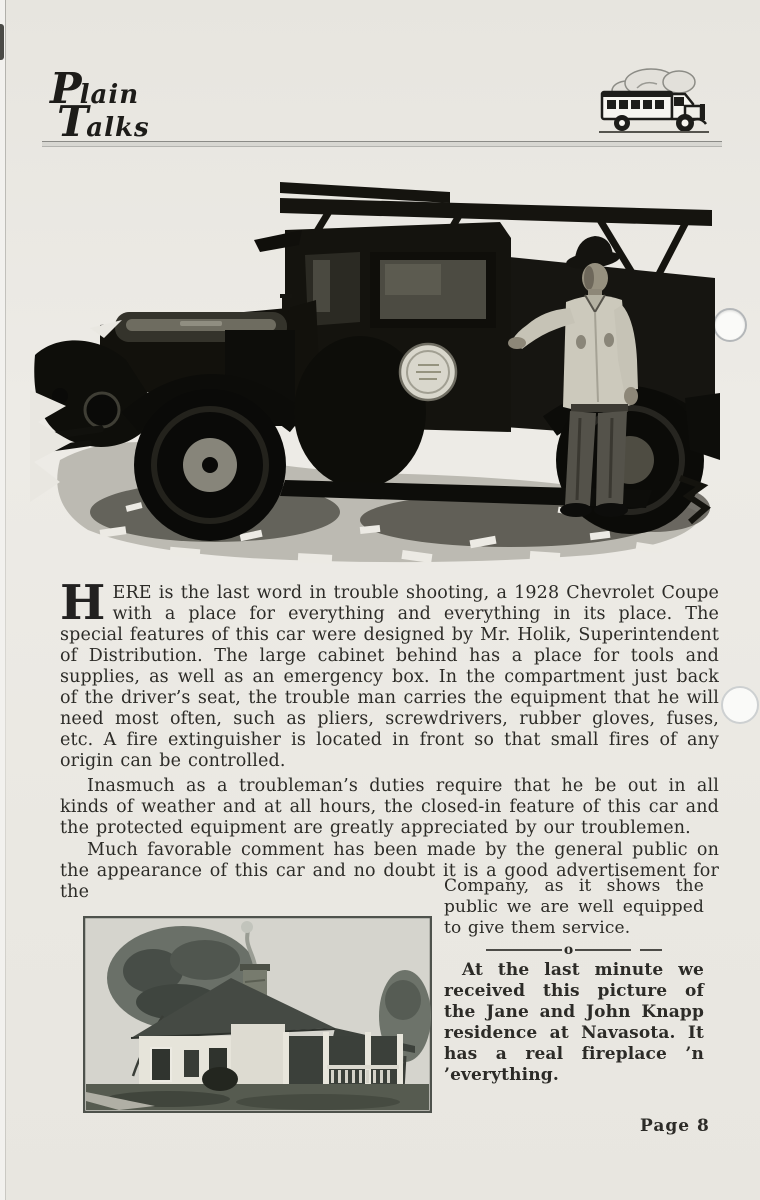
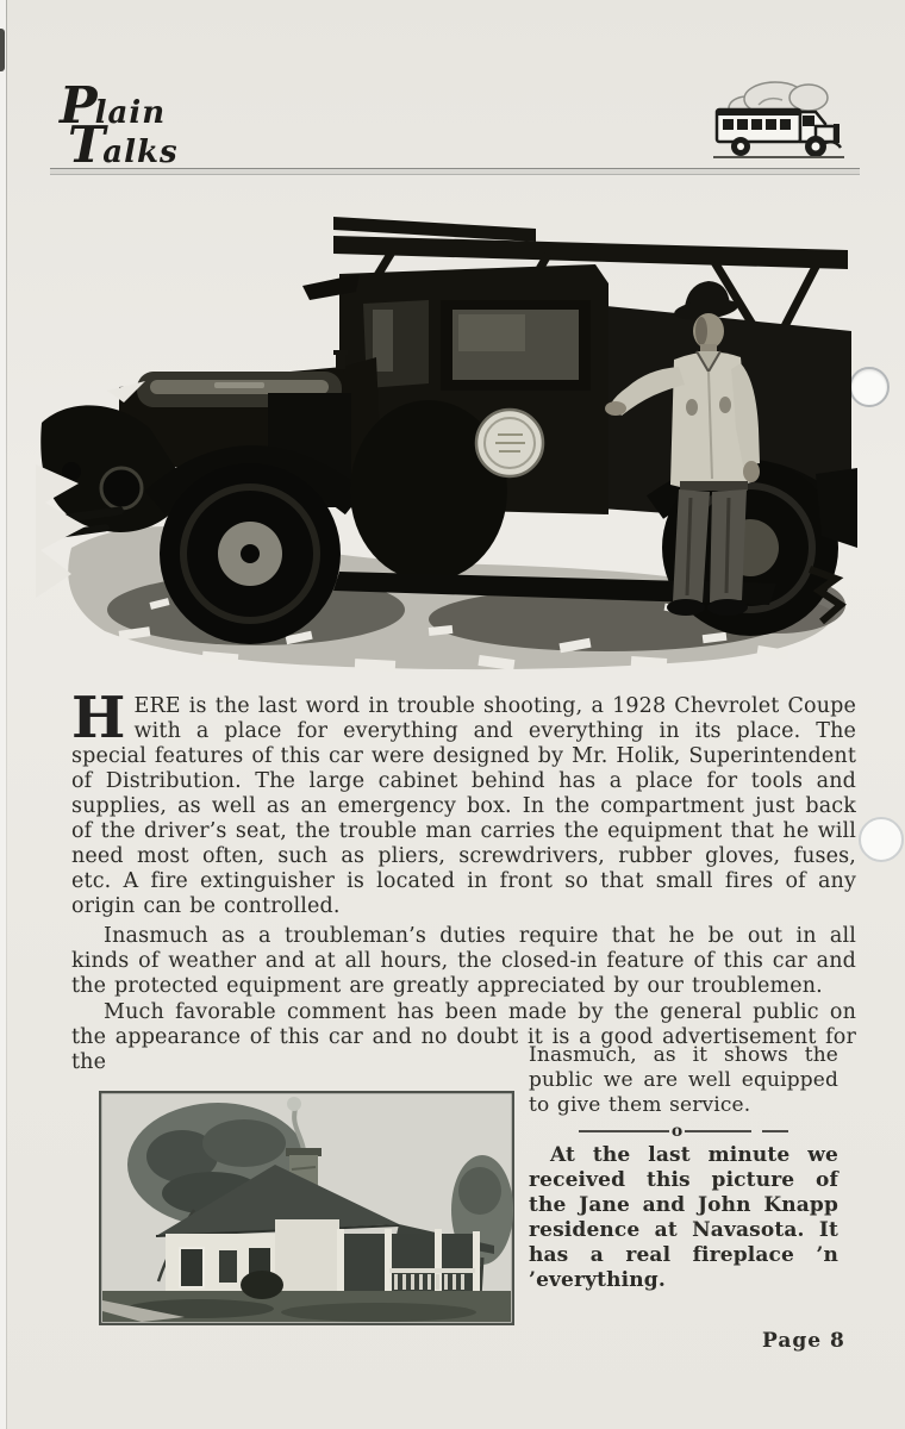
  Plain
  Talks
  H
  ERE is the last word in trouble shooting, a 1928 Chevrolet Coupe with a place for everything and everything in its place. The special features of this car were designed by Mr. Holik, Superintendent of Distribution. The large cabinet behind has a place for tools and supplies, as well as an emergency box. In the compartment just back of the driver’s seat, the trouble man carries the equipment that he will need most often, such as pliers, screwdrivers, rubber gloves, fuses, etc. A fire extinguisher is located in front so that small fires of any origin can be controlled.
  Inasmuch as a troubleman’s duties require that he be out in all kinds of weather and at all hours, the closed-in feature of this car and the protected equipment are greatly appreciated by our troublemen.
  Much favorable comment has been made by the general public on the appearance of this car and no doubt it is a good advertisement for the
- Company, as it shows the public we are well equipped to give them service.
+ Inasmuch, as it shows the public we are well equipped to give them service.
  o
  At the last minute we received this picture of the Jane and John Knapp residence at Navasota. It has a real fireplace ’n ’everything.
  Page 8
